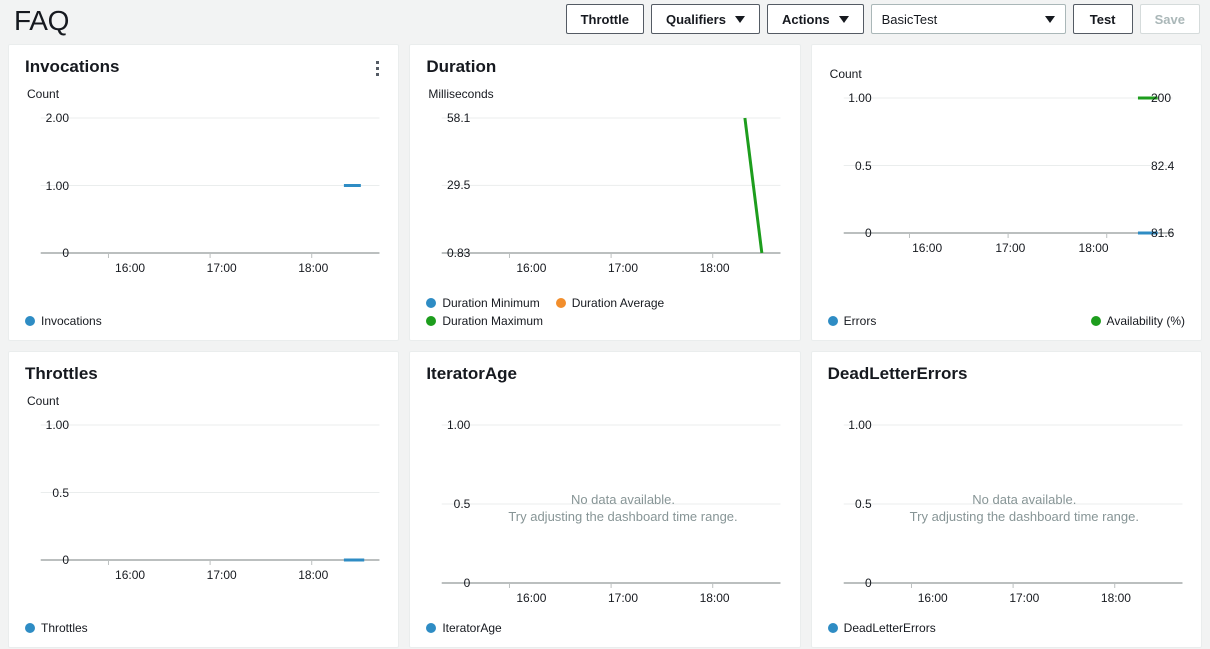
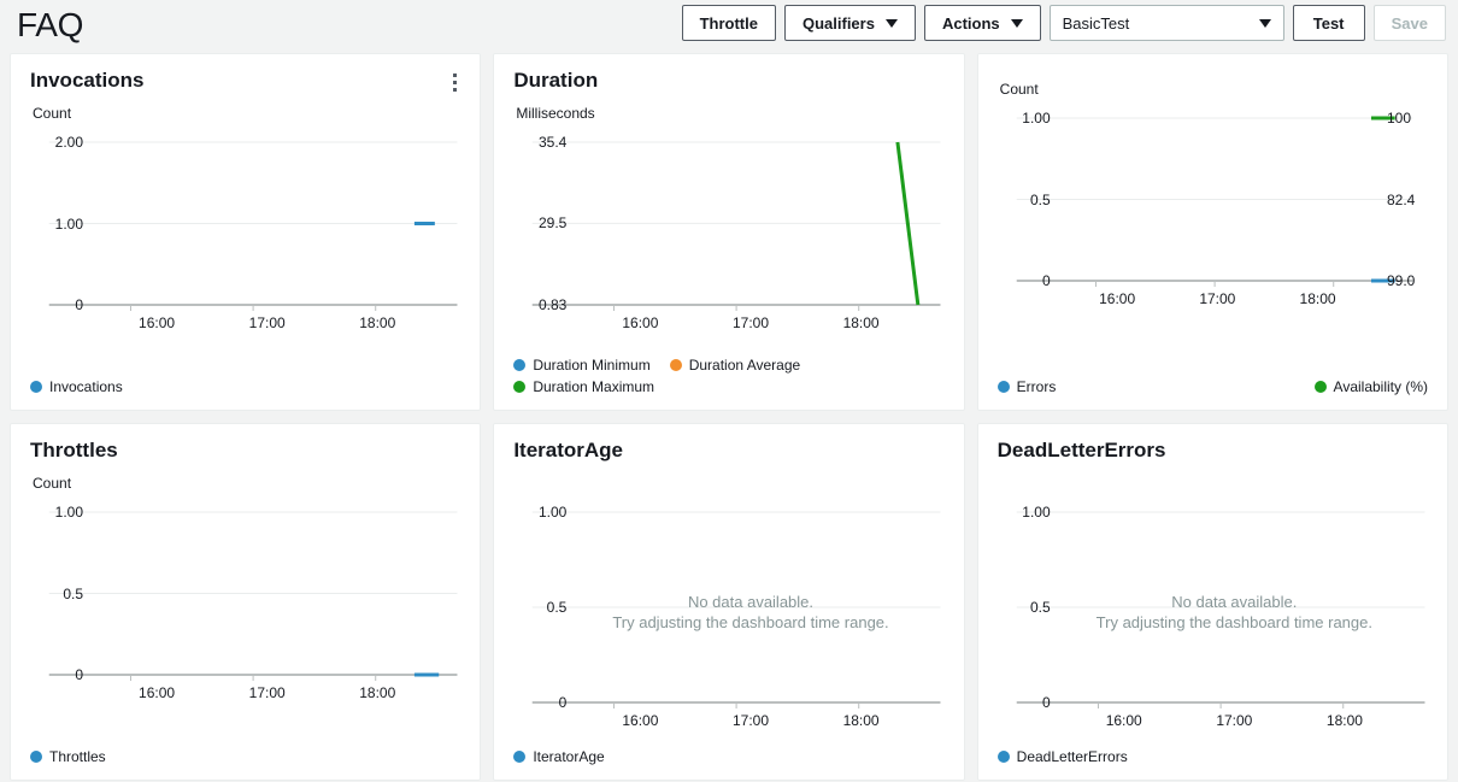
  FAQ
  Throttle
  Qualifiers
  Actions
  BasicTest
  Test
  Save
  Invocations
  Count
  0
  1.00
  2.00
  16:00
  17:00
  18:00
  Invocations
  Duration
  Milliseconds
  0.83
  29.5
- 58.1
+ 35.4
  16:00
  17:00
  18:00
  Duration Minimum
  Duration Average
  Duration Maximum
  Count
  0
  0.5
  1.00
- 81.6
+ 99.0
  82.4
- 200
+ 100
  16:00
  17:00
  18:00
  Errors
  Availability (%)
  Throttles
  Count
  0
  0.5
  1.00
  16:00
  17:00
  18:00
  Throttles
  IteratorAge
  0
  0.5
  1.00
  16:00
  17:00
  18:00
  No data available.
  Try adjusting the dashboard time range.
  IteratorAge
  DeadLetterErrors
  0
  0.5
  1.00
  16:00
  17:00
  18:00
  No data available.
  Try adjusting the dashboard time range.
  DeadLetterErrors
